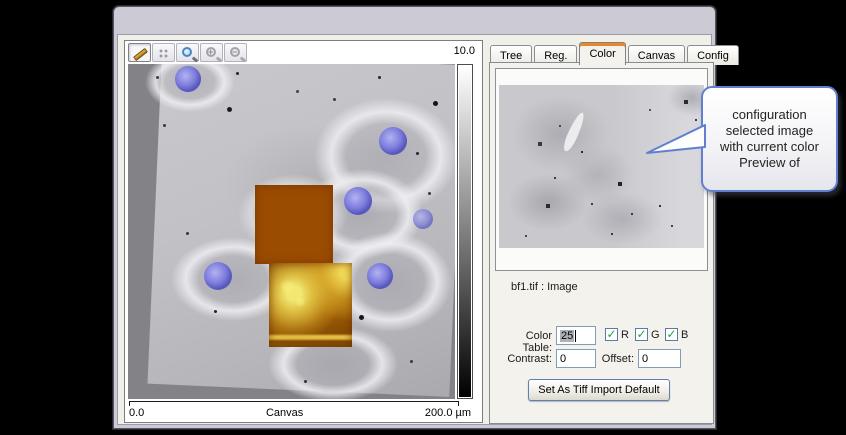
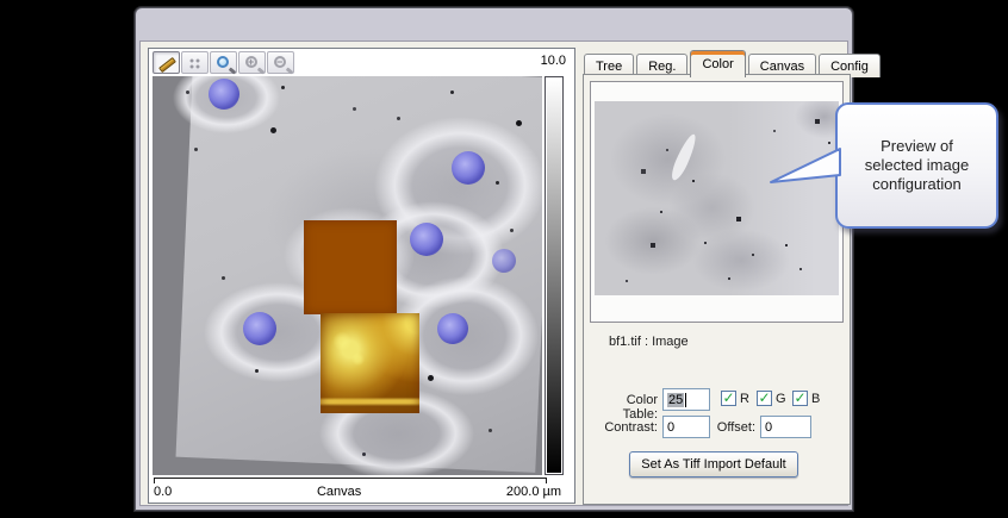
  +
  −
  10.0
  0.0
  Canvas
  200.0 µm
  Tree
  Reg.
  Color
  Canvas
  Config
  bf1.tif : Image
  Color Table:
  25
  ✓
  R
  ✓
  G
  ✓
  B
  Contrast:
  0
  Offset:
  0
  Set As Tiff Import Default
- configuration
+ Preview of
  selected image
- with current color
- Preview of
+ configuration
